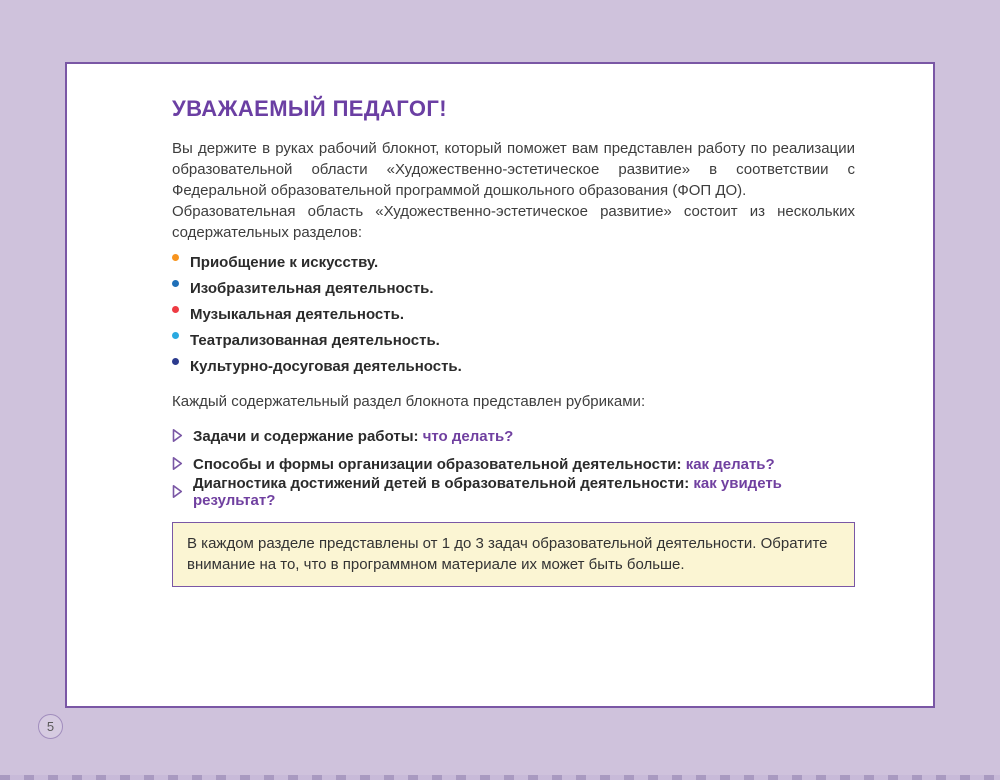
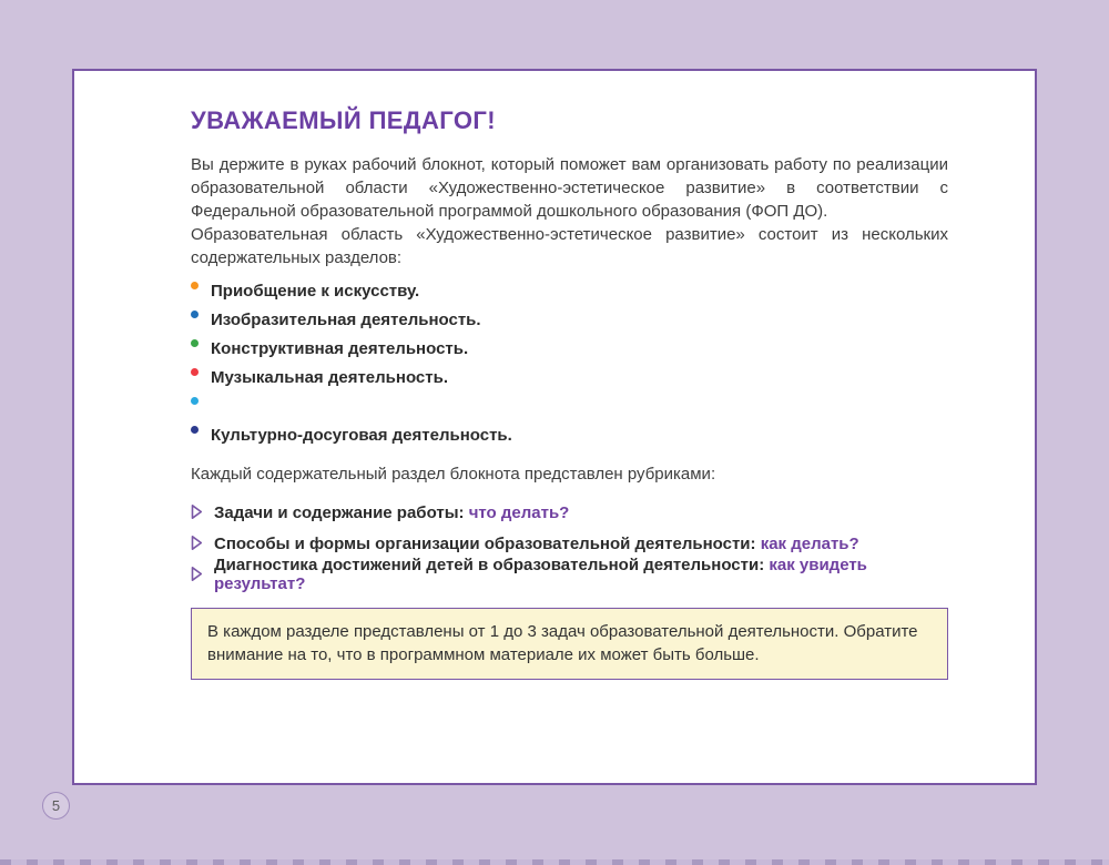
  УВАЖАЕМЫЙ ПЕДАГОГ!
- Вы держите в руках рабочий блокнот, который поможет вам представлен работу по реализации образовательной области «Художественно-эстетическое развитие» в соответствии с Федеральной образовательной программой дошкольного образования (ФОП ДО).
+ Вы держите в руках рабочий блокнот, который поможет вам организовать работу по реализации образовательной области «Художественно-эстетическое развитие» в соответствии с Федеральной образовательной программой дошкольного образования (ФОП ДО).
  Образовательная область «Художественно-эстетическое развитие» состоит из нескольких содержательных разделов:
  Приобщение к искусству.
  Изобразительная деятельность.
+ Конструктивная деятельность.
  Музыкальная деятельность.
- Театрализованная деятельность.
  Культурно-досуговая деятельность.
  Каждый содержательный раздел блокнота представлен рубриками:
  Задачи и содержание работы: что делать?
  Способы и формы организации образовательной деятельности: как делать?
  Диагностика достижений детей в образовательной деятельности: как увидеть результат?
  В каждом разделе представлены от 1 до 3 задач образовательной деятельности. Обратите внимание на то, что в программном материале их может быть больше.
  5
